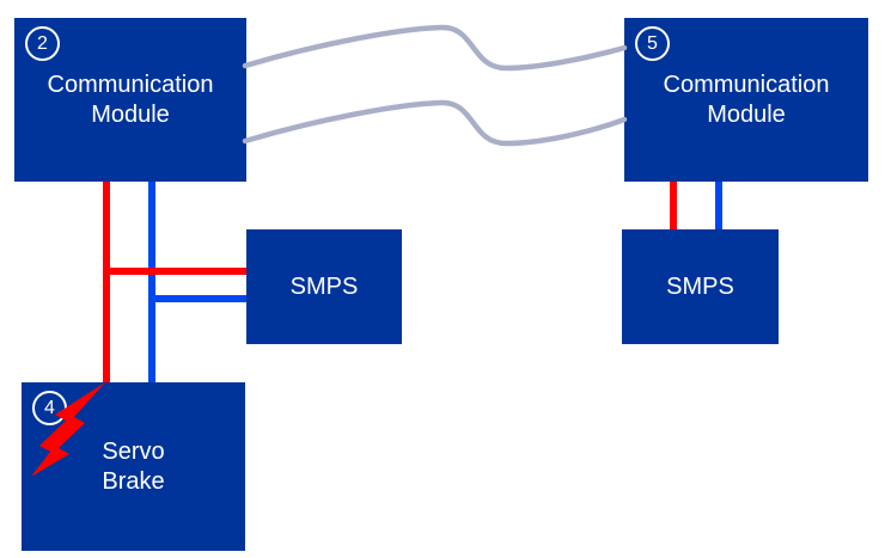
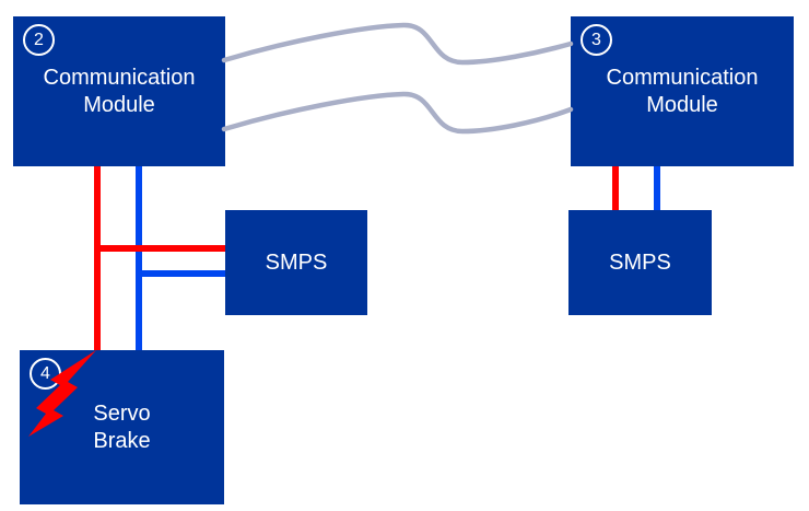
  2
  Communication
  Module
- 5
+ 3
  Communication
  Module
  SMPS
  SMPS
  4
  Servo
  Brake
